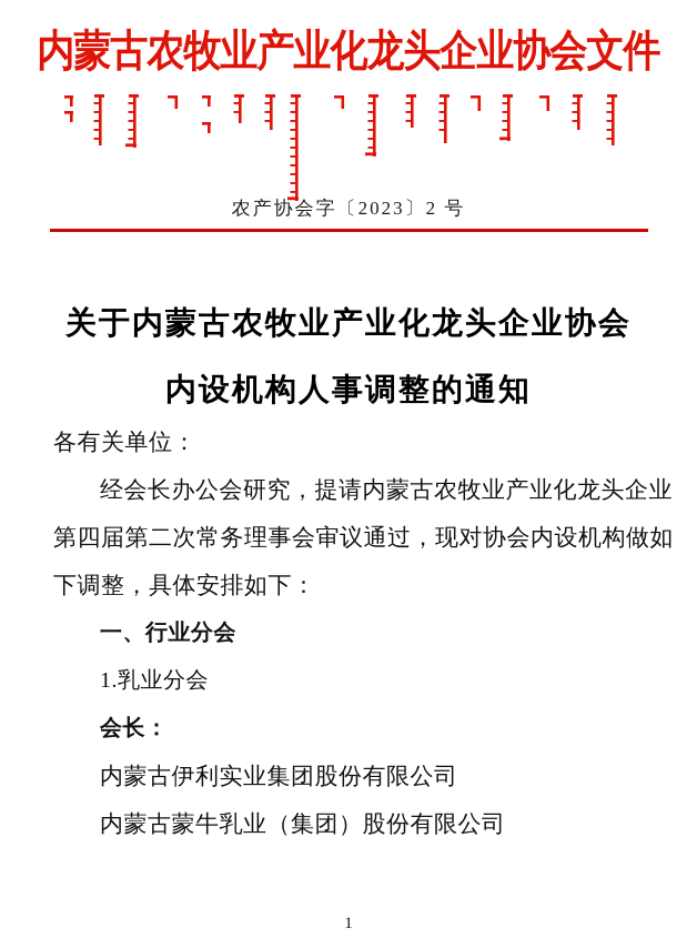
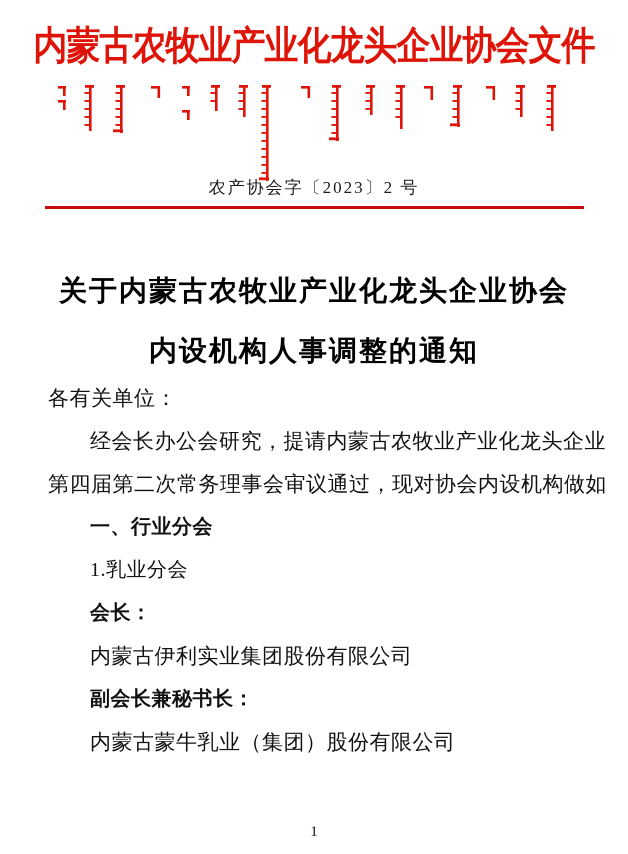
  内蒙古农牧业产业化龙头企业协会文件
  农产协会字〔2023〕2 号
  关于内蒙古农牧业产业化龙头企业协会
  内设机构人事调整的通知
  各有关单位：
  经会长办公会研究，提请内蒙古农牧业产业化龙头企业
  第四届第二次常务理事会审议通过，现对协会内设机构做如
- 下调整，具体安排如下：
  一、行业分会
  1.乳业分会
  会长：
  内蒙古伊利实业集团股份有限公司
+ 副会长兼秘书长：
  内蒙古蒙牛乳业（集团）股份有限公司
  1
